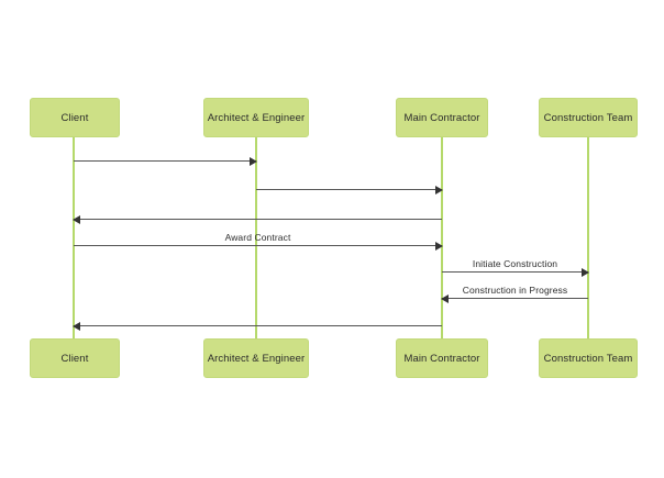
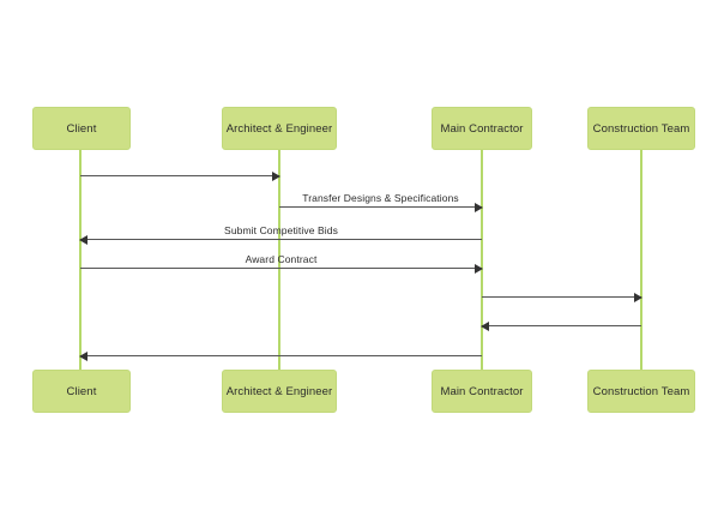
  Client
  Architect & Engineer
  Main Contractor
  Construction Team
+ Transfer Designs & Specifications
+ Submit Competitive Bids
  Award Contract
- Initiate Construction
- Construction in Progress
  Client
  Architect & Engineer
  Main Contractor
  Construction Team
